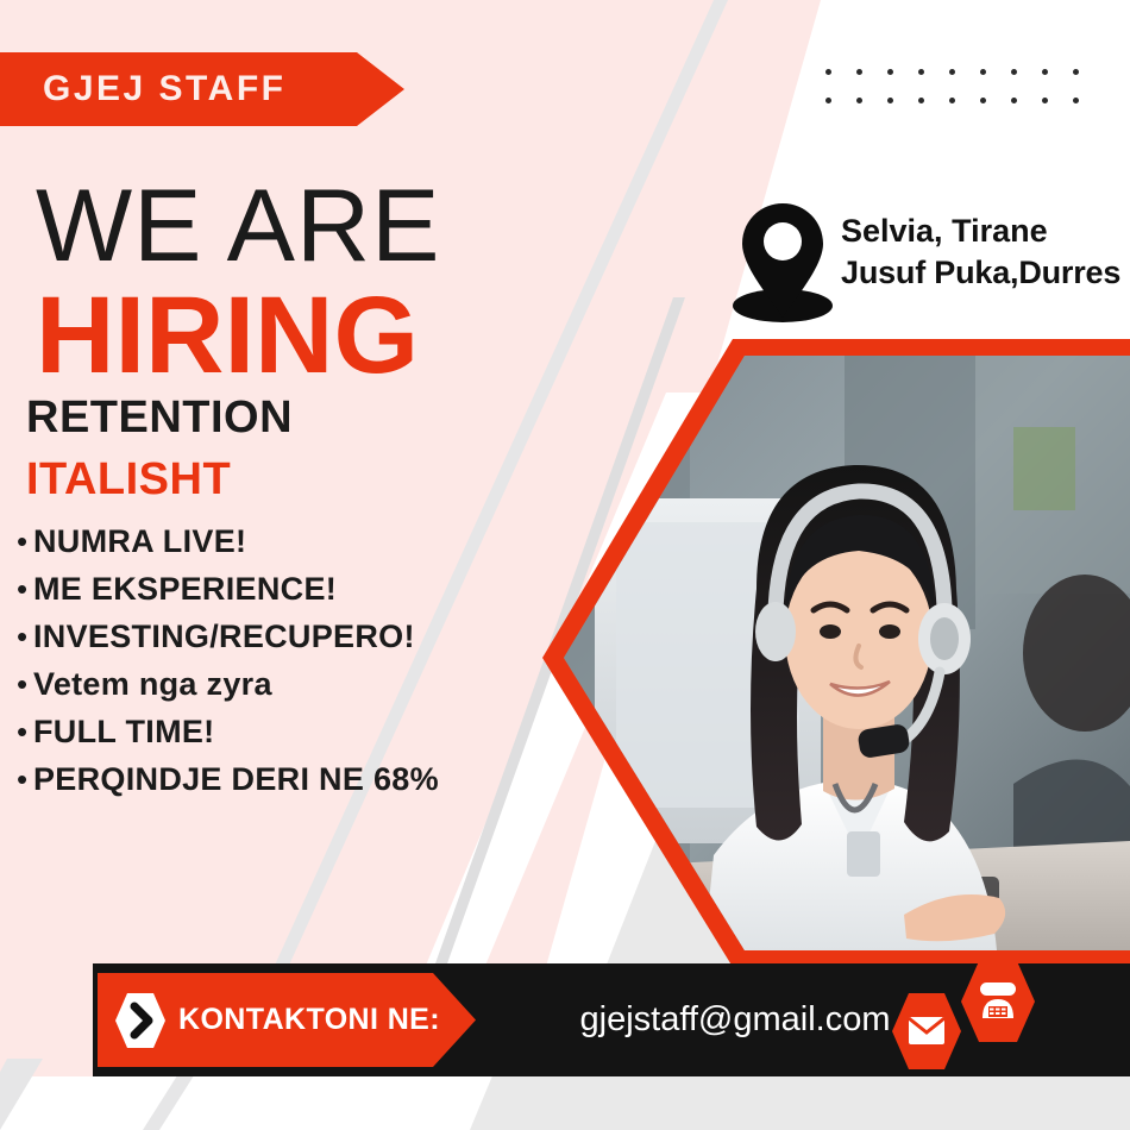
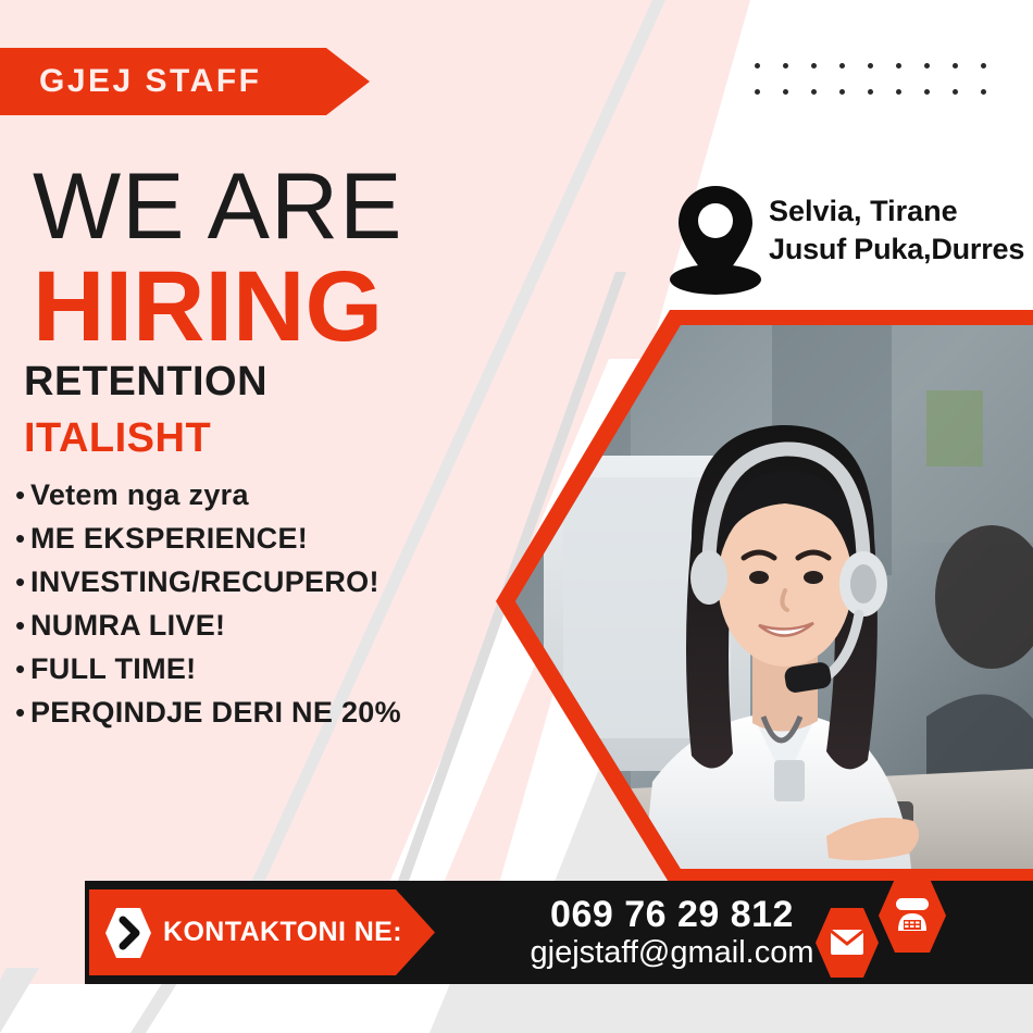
  GJEJ STAFF
  WE ARE
  HIRING
  RETENTION
  ITALISHT
  •
- NUMRA LIVE!
+ Vetem nga zyra
  •
  ME EKSPERIENCE!
  •
  INVESTING/RECUPERO!
  •
- Vetem nga zyra
+ NUMRA LIVE!
  •
  FULL TIME!
  •
- PERQINDJE DERI NE 68%
+ PERQINDJE DERI NE 20%
  Selvia, Tirane
  Jusuf Puka,Durres
  KONTAKTONI NE:
+ 069 76 29 812
  gjejstaff@gmail.com
